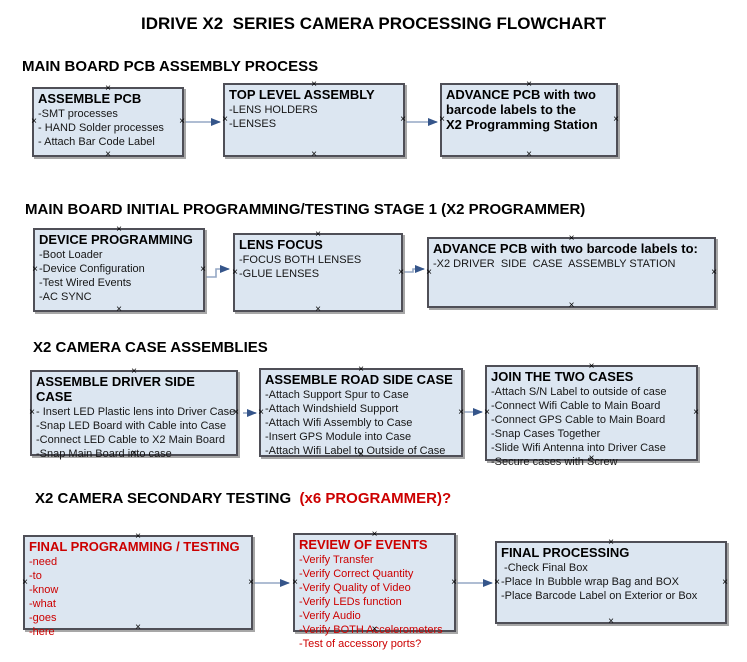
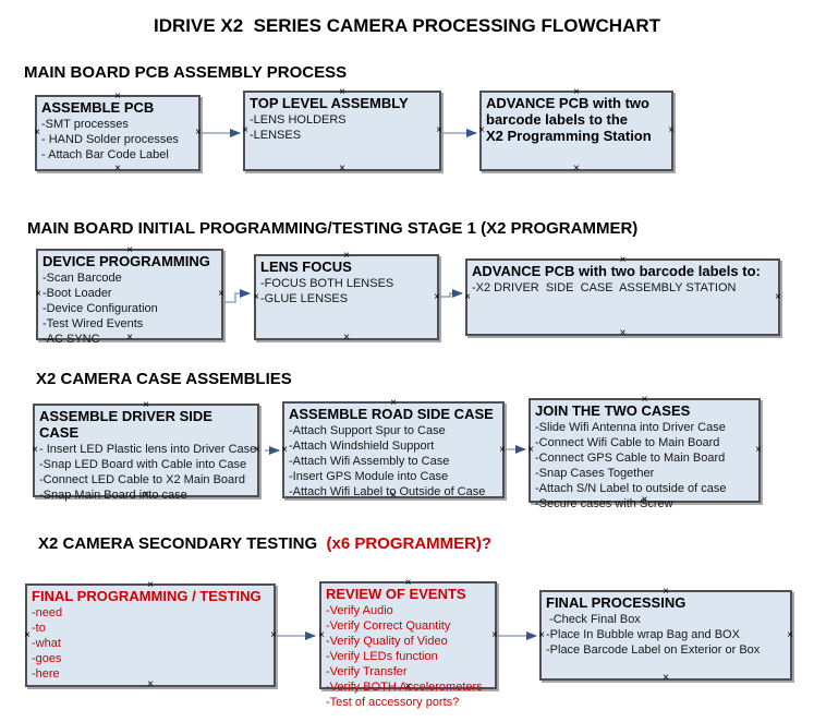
  IDRIVE X2 SERIES CAMERA PROCESSING FLOWCHART
  MAIN BOARD PCB ASSEMBLY PROCESS
  MAIN BOARD INITIAL PROGRAMMING/TESTING STAGE 1 (X2 PROGRAMMER)
  X2 CAMERA CASE ASSEMBLIES
  X2 CAMERA SECONDARY TESTING (x6 PROGRAMMER)?
  ASSEMBLE PCB
  -SMT processes
  - HAND Solder processes
  - Attach Bar Code Label
  ×
  ×
  ×
  ×
  TOP LEVEL ASSEMBLY
  -LENS HOLDERS
  -LENSES
  ×
  ×
  ×
  ×
  ADVANCE PCB with two
  barcode labels to the
  X2 Programming Station
  ×
  ×
  ×
  ×
  DEVICE PROGRAMMING
+ -Scan Barcode
  -Boot Loader
  -Device Configuration
  -Test Wired Events
  -AC SYNC
  ×
  ×
  ×
  ×
  LENS FOCUS
  -FOCUS BOTH LENSES
  -GLUE LENSES
  ×
  ×
  ×
  ×
  ADVANCE PCB with two barcode labels to:
  -X2 DRIVER SIDE CASE ASSEMBLY STATION
  ×
  ×
  ×
  ×
  ASSEMBLE DRIVER SIDE CASE
  - Insert LED Plastic lens into Driver Cas
  -Snap LED Board with Cable into Case
  -Connect LED Cable to X2 Main Board
  -Snap Main Board into case
  ×
  ×
  ×
  ×
  ASSEMBLE ROAD SIDE CASE
  -Attach Support Spur to Case
  -Attach Windshield Support
  -Attach Wifi Assembly to Case
  -Insert GPS Module into Case
  -Attach Wifi Label to Outside of Case
  ×
  ×
  ×
  ×
  JOIN THE TWO CASES
- -Attach S/N Label to outside of case
+ -Slide Wifi Antenna into Driver Case
  -Connect Wifi Cable to Main Board
  -Connect GPS Cable to Main Board
  -Snap Cases Together
- -Slide Wifi Antenna into Driver Case
+ -Attach S/N Label to outside of case
  -Secure cases with Screw
  ×
  ×
  ×
  ×
  FINAL PROGRAMMING / TESTING
  -need
  -to
- -know
  -what
  -goes
  -here
  ×
  ×
  ×
  ×
  REVIEW OF EVENTS
- -Verify Transfer
+ -Verify Audio
  -Verify Correct Quantity
  -Verify Quality of Video
  -Verify LEDs function
- -Verify Audio
+ -Verify Transfer
  -Verify BOTH Accelerometers
  -Test of accessory ports?
  ×
  ×
  ×
  ×
  FINAL PROCESSING
  -Check Final Box
  -Place In Bubble wrap Bag and BOX
  -Place Barcode Label on Exterior or Box
  ×
  ×
  ×
  ×
